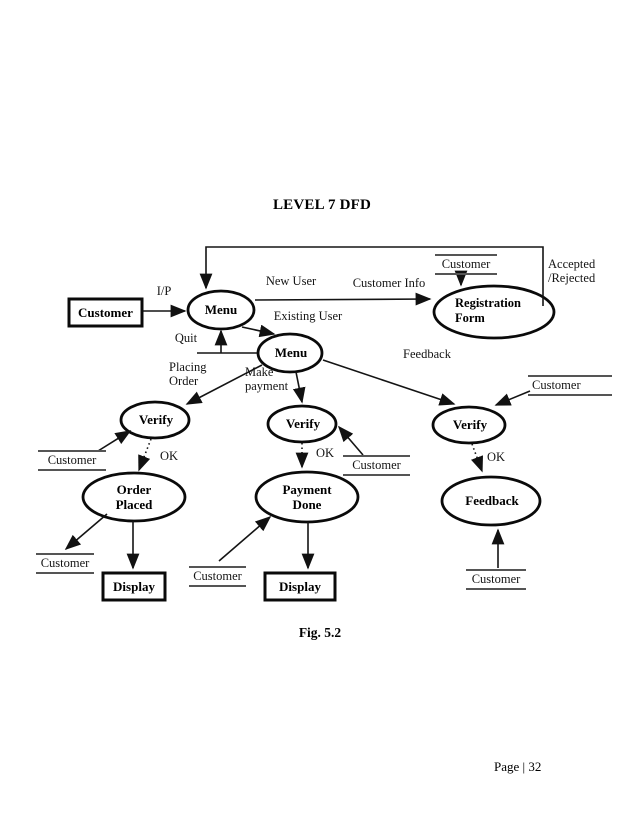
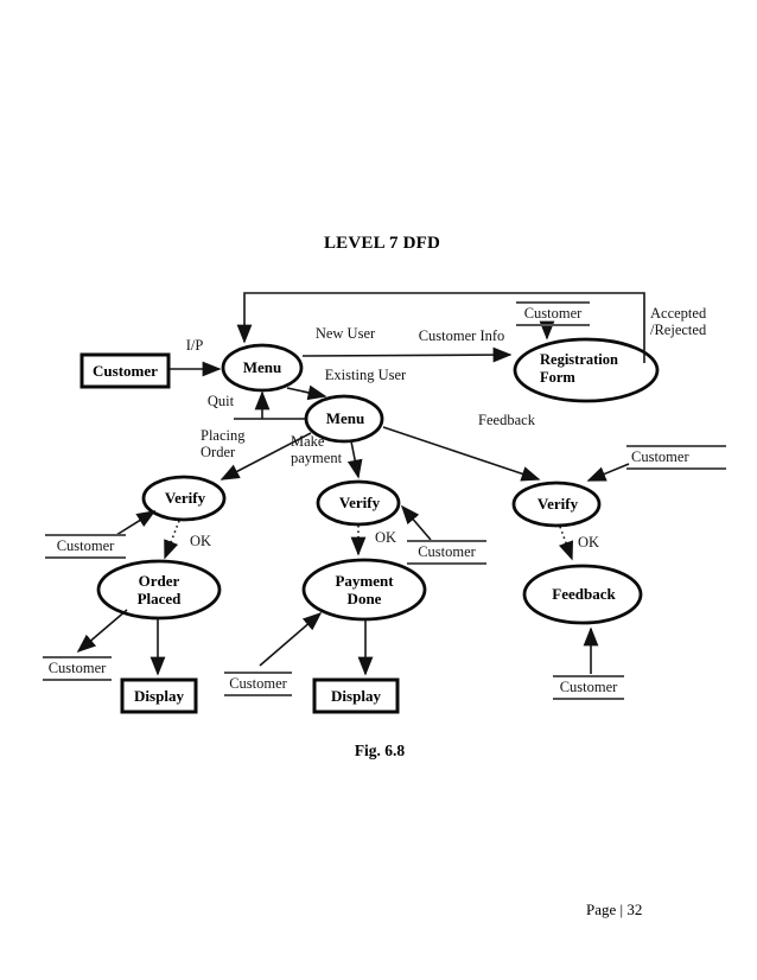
  LEVEL 7 DFD
- Fig. 5.2
+ Fig. 6.8
  Page | 32
  Customer
  Menu
  Menu
  Registration
  Form
  Verify
  Verify
  Verify
  Order
  Placed
  Payment
  Done
  Feedback
  Display
  Display
  I/P
  New User
  Customer Info
  Accepted
  /Rejected
  Existing User
  Quit
  Feedback
  Placing
  Order
  Make
  payment
  OK
  OK
  OK
  Customer
  Customer
  Customer
  Customer
  Customer
  Customer
  Customer
